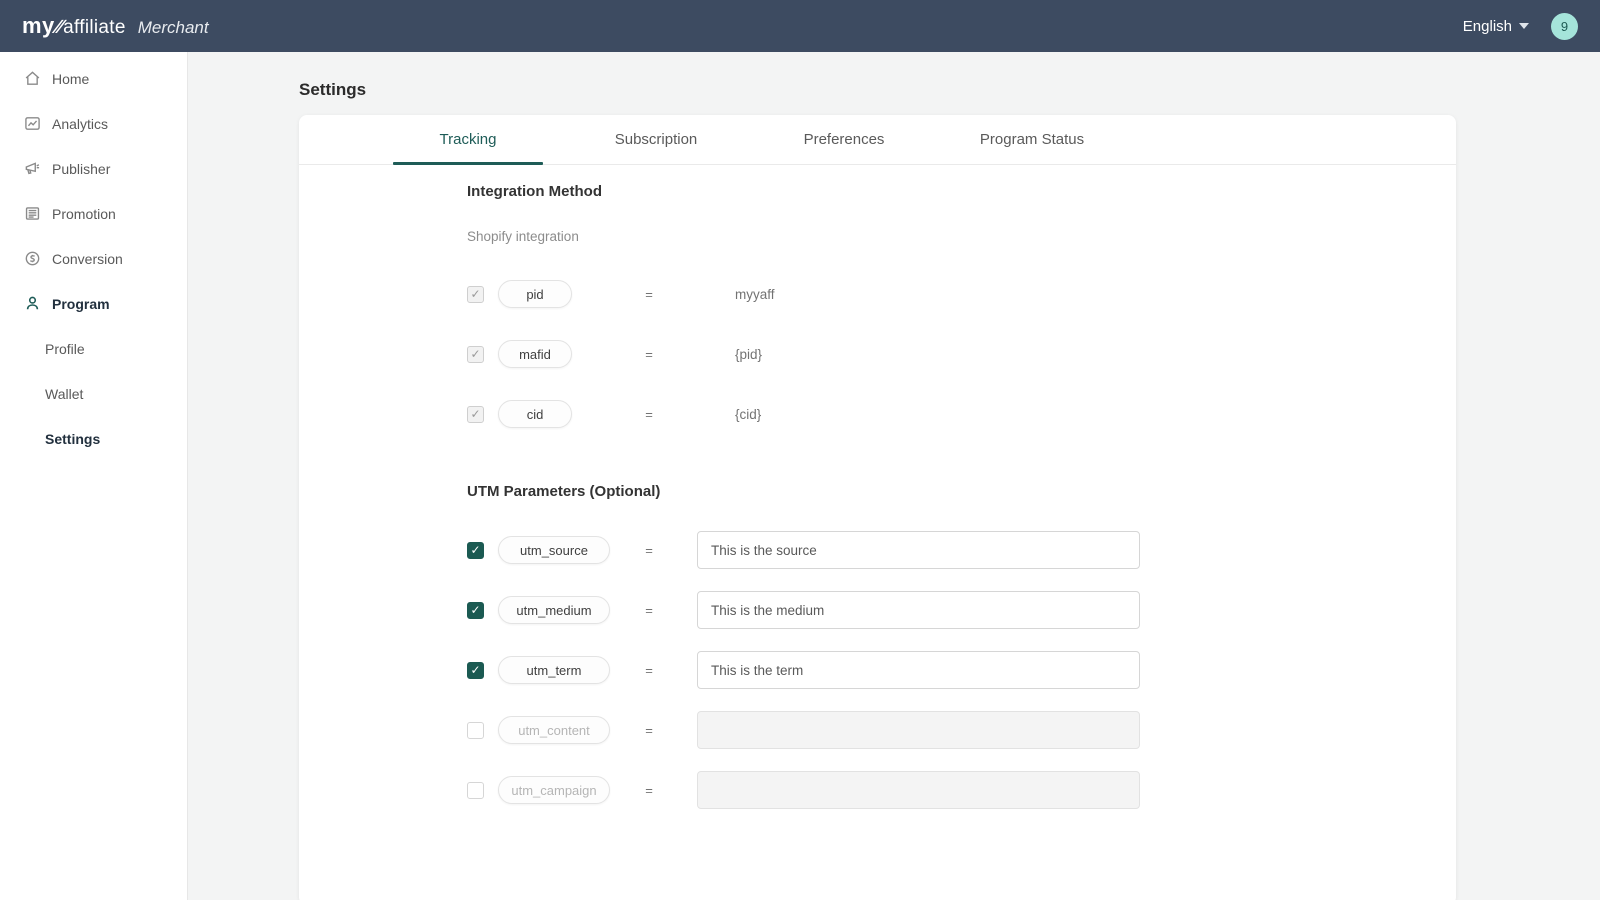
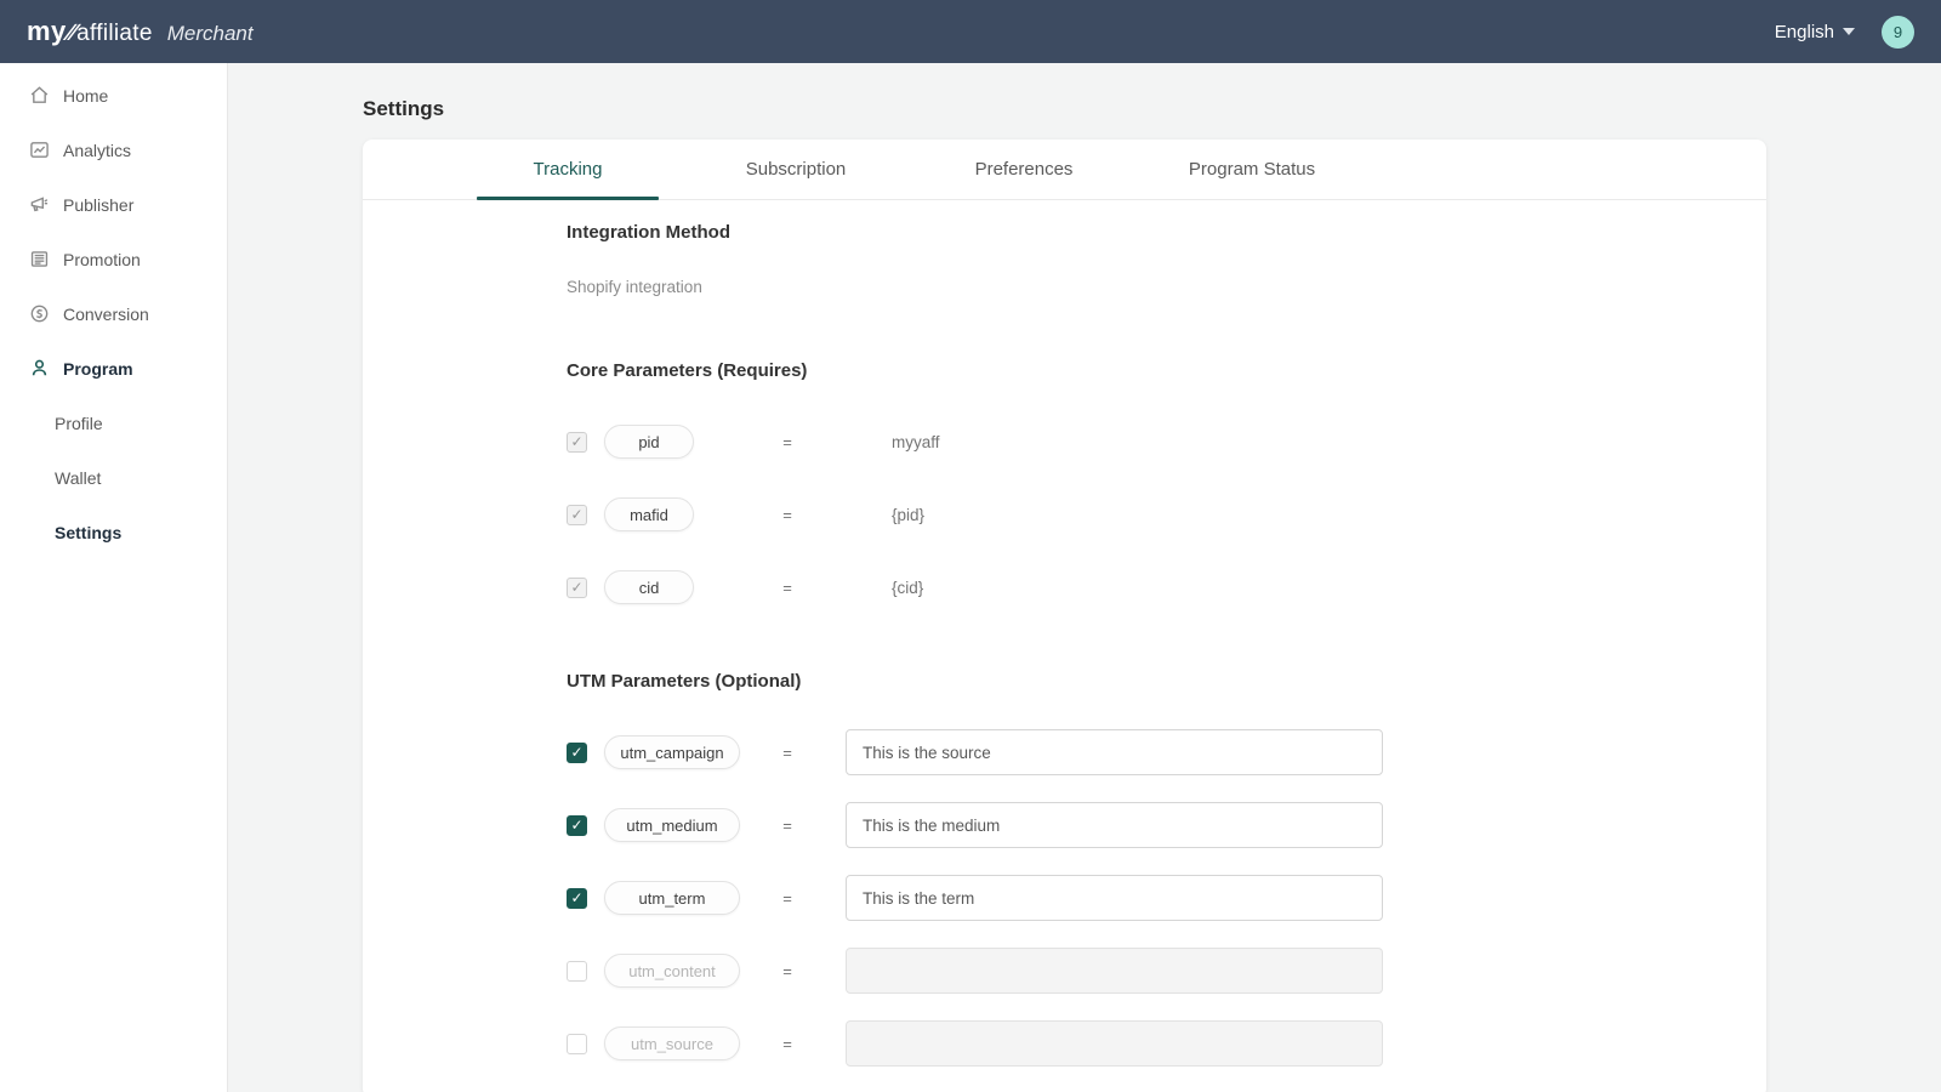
  my
  ∕∕
  affiliate
  Merchant
  English
  9
  Home
  Analytics
  Publisher
  Promotion
  Conversion
  Program
  Profile
  Wallet
  Settings
  Settings
  Tracking
  Subscription
  Preferences
  Program Status
  Integration Method
  Shopify integration
+ Core Parameters (Requires)
  ✓
  pid
  =
  myyaff
  ✓
  mafid
  =
  {pid}
  ✓
  cid
  =
  {cid}
  UTM Parameters (Optional)
  ✓
- utm_source
+ utm_campaign
  =
  This is the source
  ✓
  utm_medium
  =
  This is the medium
  ✓
  utm_term
  =
  This is the term
  utm_content
  =
- utm_campaign
+ utm_source
  =
